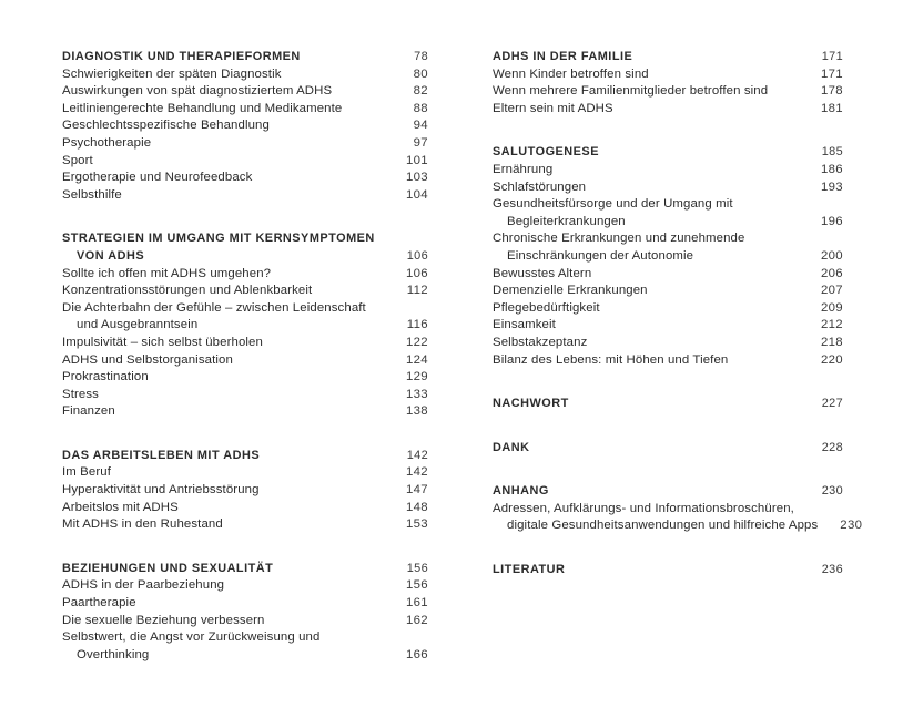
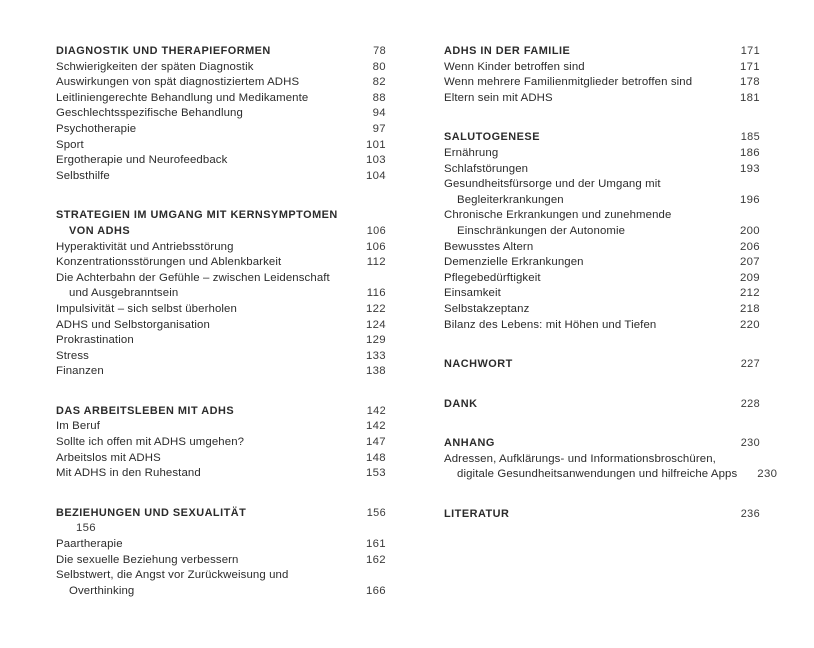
  DIAGNOSTIK UND THERAPIEFORMEN
  78
  Schwierigkeiten der späten Diagnostik
  80
  Auswirkungen von spät diagnostiziertem ADHS
  82
  Leitliniengerechte Behandlung und Medikamente
  88
  Geschlechtsspezifische Behandlung
  94
  Psychotherapie
  97
  Sport
  101
  Ergotherapie und Neurofeedback
  103
  Selbsthilfe
  104
  STRATEGIEN IM UMGANG MIT KERNSYMPTOMEN
  VON ADHS
  106
- Sollte ich offen mit ADHS umgehen?
+ Hyperaktivität und Antriebsstörung
  106
  Konzentrationsstörungen und Ablenkbarkeit
  112
  Die Achterbahn der Gefühle – zwischen Leidenschaft
  und Ausgebranntsein
  116
  Impulsivität – sich selbst überholen
  122
  ADHS und Selbstorganisation
  124
  Prokrastination
  129
  Stress
  133
  Finanzen
  138
  DAS ARBEITSLEBEN MIT ADHS
  142
  Im Beruf
  142
- Hyperaktivität und Antriebsstörung
+ Sollte ich offen mit ADHS umgehen?
  147
  Arbeitslos mit ADHS
  148
  Mit ADHS in den Ruhestand
  153
  BEZIEHUNGEN UND SEXUALITÄT
  156
- ADHS in der Paarbeziehung
  156
  Paartherapie
  161
  Die sexuelle Beziehung verbessern
  162
  Selbstwert, die Angst vor Zurückweisung und
  Overthinking
  166
  ADHS IN DER FAMILIE
  171
  Wenn Kinder betroffen sind
  171
  Wenn mehrere Familienmitglieder betroffen sind
  178
  Eltern sein mit ADHS
  181
  SALUTOGENESE
  185
  Ernährung
  186
  Schlafstörungen
  193
  Gesundheitsfürsorge und der Umgang mit
  Begleiterkrankungen
  196
  Chronische Erkrankungen und zunehmende
  Einschränkungen der Autonomie
  200
  Bewusstes Altern
  206
  Demenzielle Erkrankungen
  207
  Pflegebedürftigkeit
  209
  Einsamkeit
  212
  Selbstakzeptanz
  218
  Bilanz des Lebens: mit Höhen und Tiefen
  220
  NACHWORT
  227
  DANK
  228
  ANHANG
  230
  Adressen, Aufklärungs- und Informationsbroschüren,
  digitale Gesundheitsanwendungen und hilfreiche Apps
  230
  LITERATUR
  236
